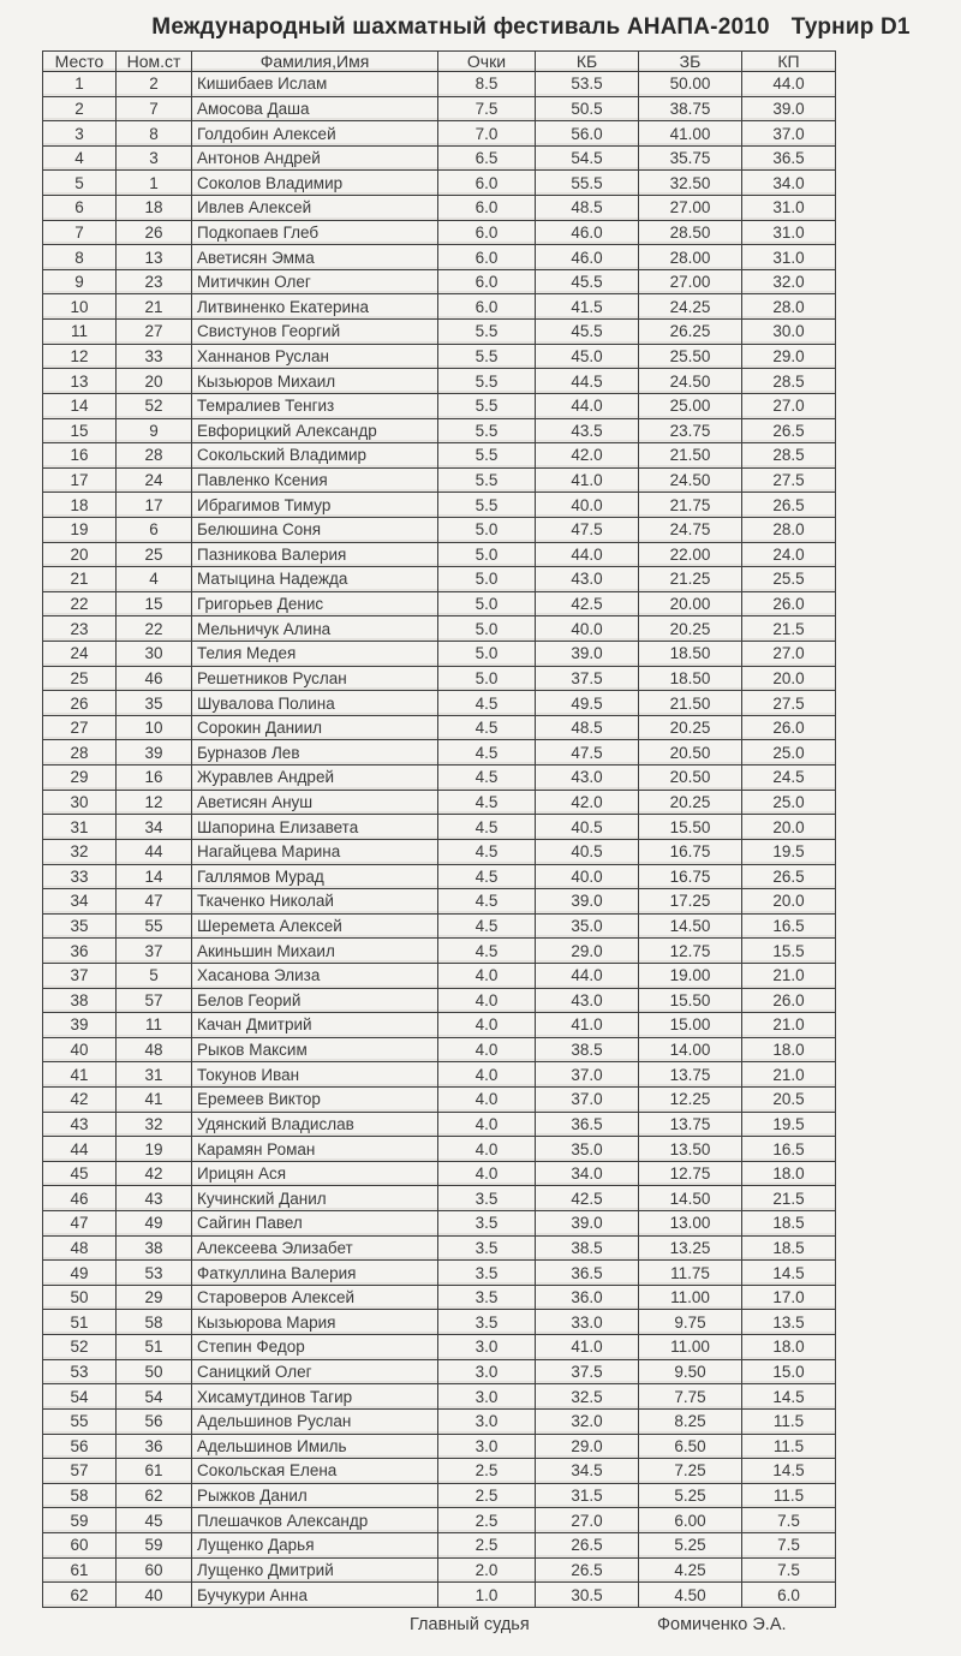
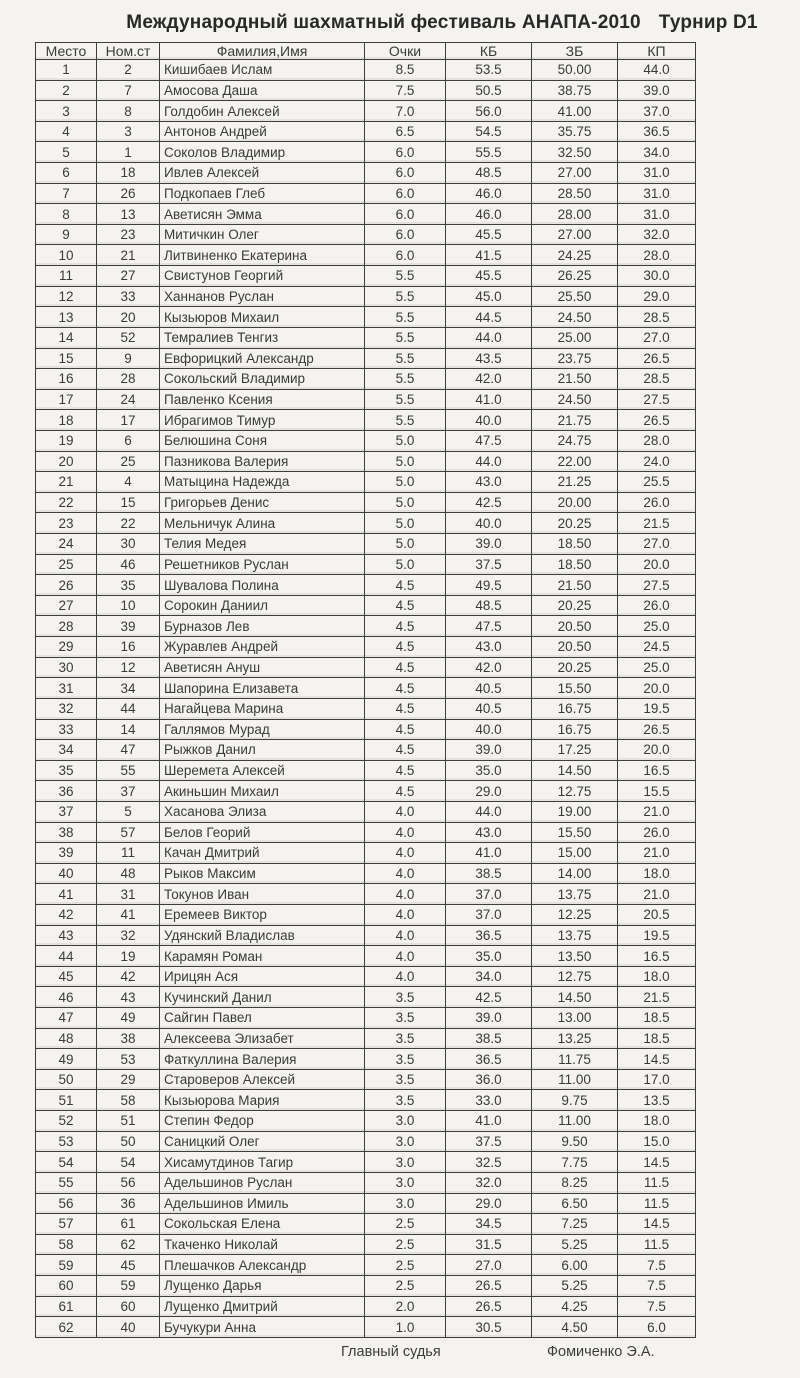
  Международный шахматный фестиваль АНАПА-2010 Турнир D1
  Место	Ном.ст	Фамилия,Имя	Очки	КБ	ЗБ	КП
  1	2	Кишибаев Ислам	8.5	53.5	50.00	44.0
  2	7	Амосова Даша	7.5	50.5	38.75	39.0
  3	8	Голдобин Алексей	7.0	56.0	41.00	37.0
  4	3	Антонов Андрей	6.5	54.5	35.75	36.5
  5	1	Соколов Владимир	6.0	55.5	32.50	34.0
  6	18	Ивлев Алексей	6.0	48.5	27.00	31.0
  7	26	Подкопаев Глеб	6.0	46.0	28.50	31.0
  8	13	Аветисян Эмма	6.0	46.0	28.00	31.0
  9	23	Митичкин Олег	6.0	45.5	27.00	32.0
  10	21	Литвиненко Екатерина	6.0	41.5	24.25	28.0
  11	27	Свистунов Георгий	5.5	45.5	26.25	30.0
  12	33	Ханнанов Руслан	5.5	45.0	25.50	29.0
  13	20	Кызьюров Михаил	5.5	44.5	24.50	28.5
  14	52	Темралиев Тенгиз	5.5	44.0	25.00	27.0
  15	9	Евфорицкий Александр	5.5	43.5	23.75	26.5
  16	28	Сокольский Владимир	5.5	42.0	21.50	28.5
  17	24	Павленко Ксения	5.5	41.0	24.50	27.5
  18	17	Ибрагимов Тимур	5.5	40.0	21.75	26.5
  19	6	Белюшина Соня	5.0	47.5	24.75	28.0
  20	25	Пазникова Валерия	5.0	44.0	22.00	24.0
  21	4	Матыцина Надежда	5.0	43.0	21.25	25.5
  22	15	Григорьев Денис	5.0	42.5	20.00	26.0
  23	22	Мельничук Алина	5.0	40.0	20.25	21.5
  24	30	Телия Медея	5.0	39.0	18.50	27.0
  25	46	Решетников Руслан	5.0	37.5	18.50	20.0
  26	35	Шувалова Полина	4.5	49.5	21.50	27.5
  27	10	Сорокин Даниил	4.5	48.5	20.25	26.0
  28	39	Бурназов Лев	4.5	47.5	20.50	25.0
  29	16	Журавлев Андрей	4.5	43.0	20.50	24.5
  30	12	Аветисян Ануш	4.5	42.0	20.25	25.0
  31	34	Шапорина Елизавета	4.5	40.5	15.50	20.0
  32	44	Нагайцева Марина	4.5	40.5	16.75	19.5
  33	14	Галлямов Мурад	4.5	40.0	16.75	26.5
- 34	47	Ткаченко Николай	4.5	39.0	17.25	20.0
+ 34	47	Рыжков Данил	4.5	39.0	17.25	20.0
  35	55	Шеремета Алексей	4.5	35.0	14.50	16.5
  36	37	Акиньшин Михаил	4.5	29.0	12.75	15.5
  37	5	Хасанова Элиза	4.0	44.0	19.00	21.0
  38	57	Белов Георий	4.0	43.0	15.50	26.0
  39	11	Качан Дмитрий	4.0	41.0	15.00	21.0
  40	48	Рыков Максим	4.0	38.5	14.00	18.0
  41	31	Токунов Иван	4.0	37.0	13.75	21.0
  42	41	Еремеев Виктор	4.0	37.0	12.25	20.5
  43	32	Удянский Владислав	4.0	36.5	13.75	19.5
  44	19	Карамян Роман	4.0	35.0	13.50	16.5
  45	42	Ирицян Ася	4.0	34.0	12.75	18.0
  46	43	Кучинский Данил	3.5	42.5	14.50	21.5
  47	49	Сайгин Павел	3.5	39.0	13.00	18.5
  48	38	Алексеева Элизабет	3.5	38.5	13.25	18.5
  49	53	Фаткуллина Валерия	3.5	36.5	11.75	14.5
  50	29	Староверов Алексей	3.5	36.0	11.00	17.0
  51	58	Кызьюрова Мария	3.5	33.0	9.75	13.5
  52	51	Степин Федор	3.0	41.0	11.00	18.0
  53	50	Саницкий Олег	3.0	37.5	9.50	15.0
  54	54	Хисамутдинов Тагир	3.0	32.5	7.75	14.5
  55	56	Адельшинов Руслан	3.0	32.0	8.25	11.5
  56	36	Адельшинов Имиль	3.0	29.0	6.50	11.5
  57	61	Сокольская Елена	2.5	34.5	7.25	14.5
- 58	62	Рыжков Данил	2.5	31.5	5.25	11.5
+ 58	62	Ткаченко Николай	2.5	31.5	5.25	11.5
  59	45	Плешачков Александр	2.5	27.0	6.00	7.5
  60	59	Лущенко Дарья	2.5	26.5	5.25	7.5
  61	60	Лущенко Дмитрий	2.0	26.5	4.25	7.5
  62	40	Бучукури Анна	1.0	30.5	4.50	6.0
  Главный судья
  Фомиченко Э.А.
